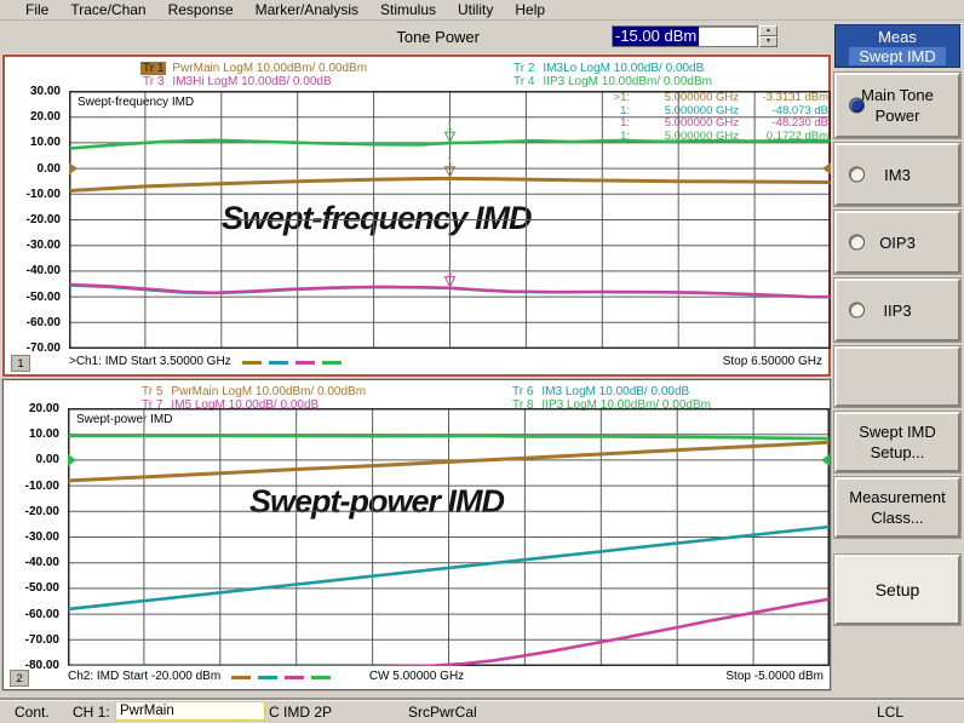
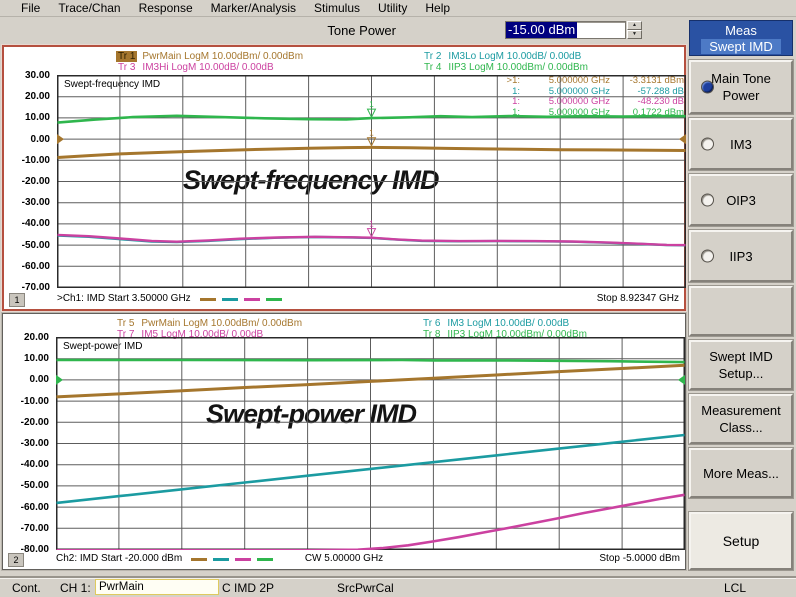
  File
  Trace/Chan
  Response
  Marker/Analysis
  Stimulus
  Utility
  Help
  Tone Power
  -15.00 dBm
  Tr 1
  PwrMain LogM 10.00dBm/ 0.00dBm
  Tr 2
  IM3Lo LogM 10.00dB/ 0.00dB
  Tr 3
  IM3Hi LogM 10.00dB/ 0.00dB
  Tr 4
  IIP3 LogM 10.00dBm/ 0.00dBm
  30.00
  20.00
  10.00
  0.00
  -10.00
  -20.00
  -30.00
  -40.00
  -50.00
  -60.00
  -70.00
  Swept-frequency IMD
  Swept-frequency IMD
  >1:
  5.000000 GHz
  -3.3131 dBm
  1:
  5.000000 GHz
- -48.073 dB
+ -57.288 dB
  1:
  5.000000 GHz
  -48.230 dB
  1:
  5.000000 GHz
  0.1722 dBm
  1
  1
  1
  1
  >Ch1: IMD Start 3.50000 GHz
- Stop 6.50000 GHz
+ Stop 8.92347 GHz
  Tr 5
  PwrMain LogM 10.00dBm/ 0.00dBm
  Tr 6
  IM3 LogM 10.00dB/ 0.00dB
  Tr 7
  IM5 LogM 10.00dB/ 0.00dB
  Tr 8
  IIP3 LogM 10.00dBm/ 0.00dBm
  20.00
  10.00
  0.00
  -10.00
  -20.00
  -30.00
  -40.00
  -50.00
  -60.00
  -70.00
  -80.00
  Swept-power IMD
  Swept-power IMD
  2
  Ch2: IMD Start -20.000 dBm
  CW 5.00000 GHz
  Stop -5.0000 dBm
  Meas
  Swept IMD
  Main Tone
  Power
  IM3
  OIP3
  IIP3
  Swept IMD
  Setup...
  Measurement
  Class...
+ More Meas...
  Setup
  Cont.
  CH 1:
  PwrMain
  C IMD 2P
  SrcPwrCal
  LCL
